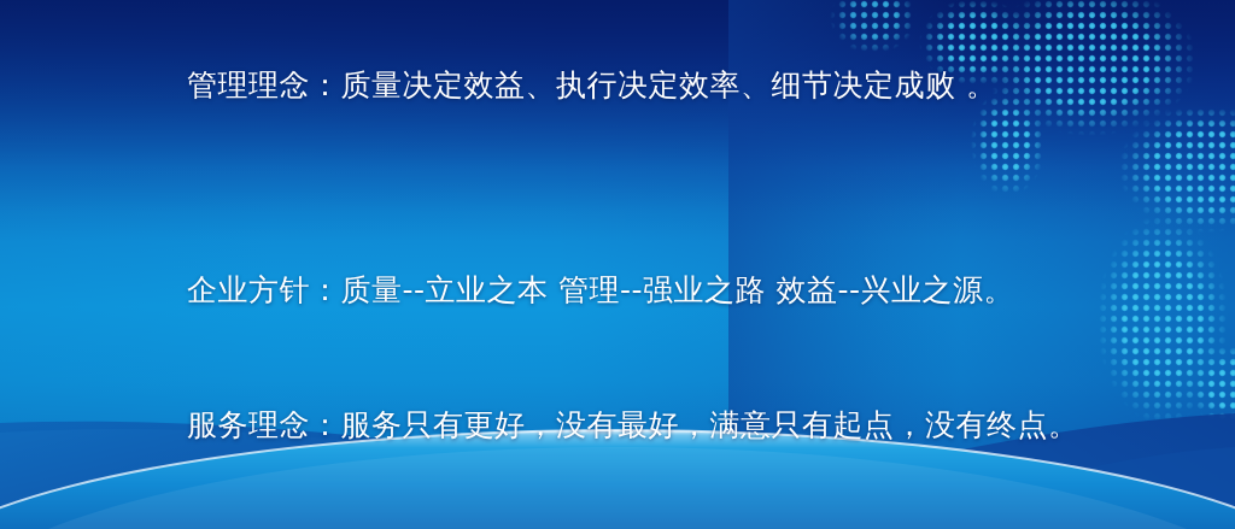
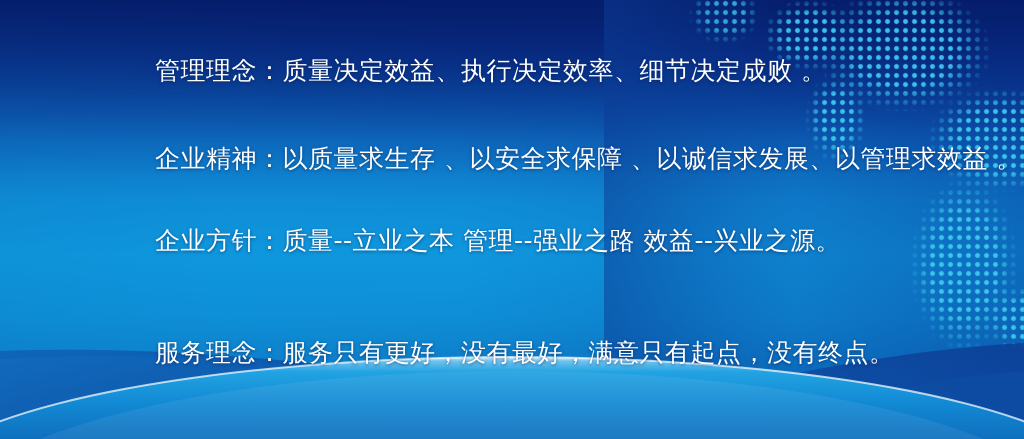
  管理理念：质量决定效益、执行决定效率、细节决定成败 。
+ 企业精神：以质量求生存 、以安全求保障 、以诚信求发展、以管理求效益 。
  企业方针：质量--立业之本 管理--强业之路 效益--兴业之源。
  服务理念：服务只有更好，没有最好，满意只有起点，没有终点。
